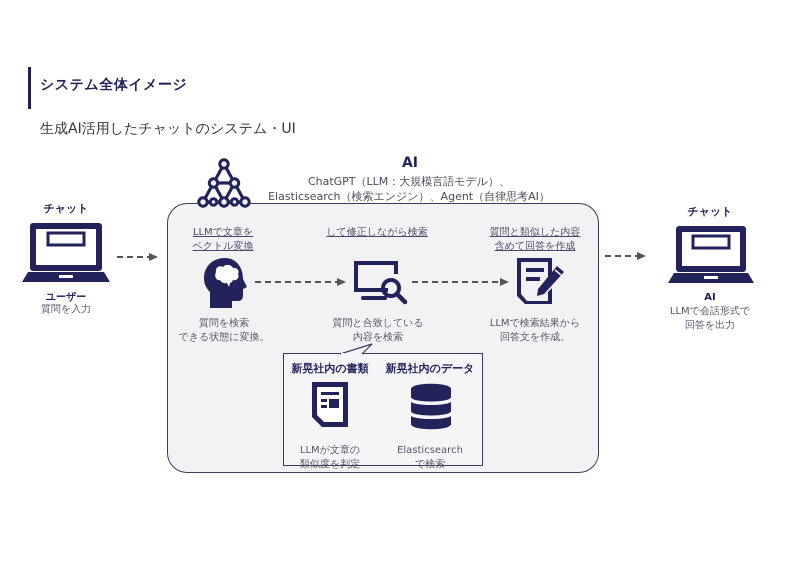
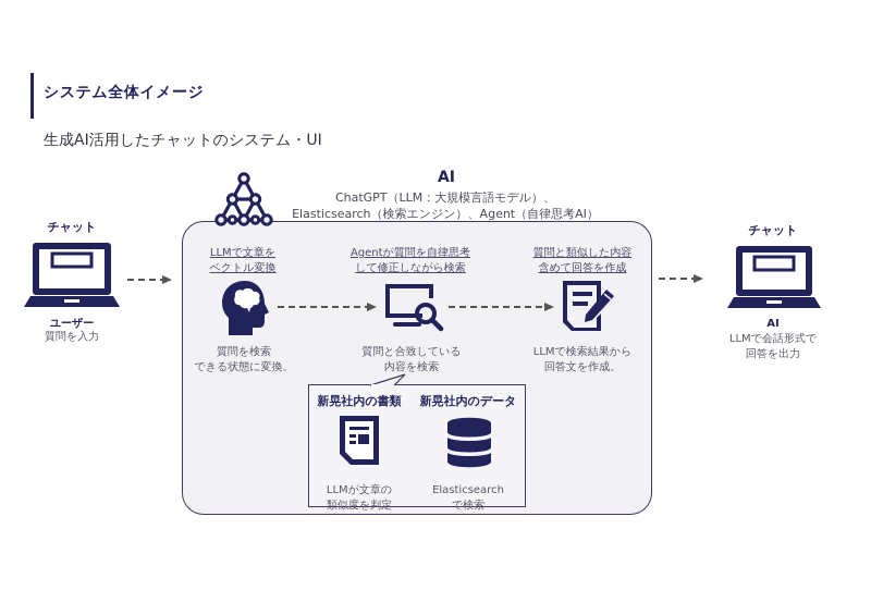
  システム全体イメージ
  生成AI活用したチャットのシステム・UI
  AI
  ChatGPT（LLM：大規模言語モデル）、
  Elasticsearch（検索エンジン）、Agent（自律思考AI）
  チャット
  ユーザー
  質問を入力
  LLMで文章を
  ベクトル変換
  質問を検索
  できる状態に変換。
+ Agentが質問を自律思考
  して修正しながら検索
  質問と合致している
  内容を検索
  質問と類似した内容
  含めて回答を作成
  LLMで検索結果から
  回答文を作成。
  新晃社内の書類
  LLMが文章の
  類似度を判定
  新晃社内のデータ
  Elasticsearch
  で検索
  チャット
  AI
  LLMで会話形式で
  回答を出力
